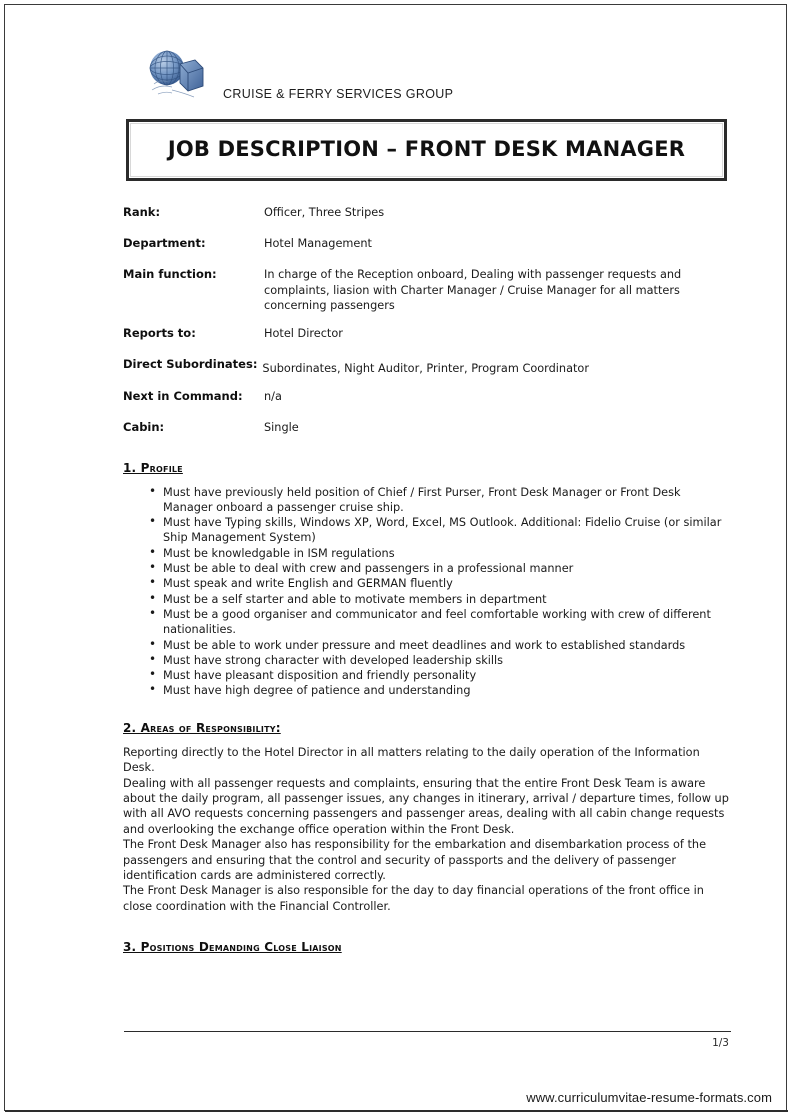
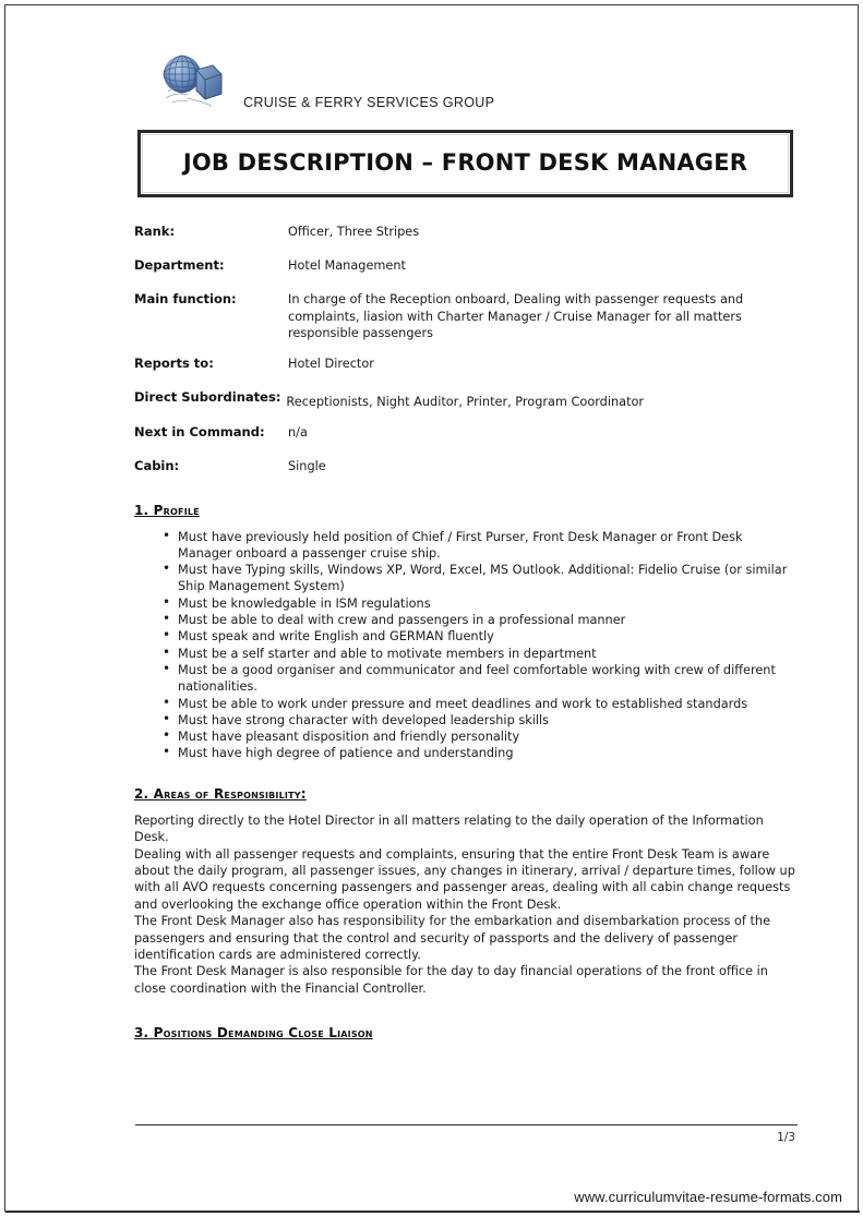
  CRUISE & FERRY SERVICES GROUP
  JOB DESCRIPTION – FRONT DESK MANAGER
  Rank:
  Officer, Three Stripes
  Department:
  Hotel Management
  Main function:
- In charge of the Reception onboard, Dealing with passenger requests and complaints, liasion with Charter Manager / Cruise Manager for all matters concerning passengers
+ In charge of the Reception onboard, Dealing with passenger requests and complaints, liasion with Charter Manager / Cruise Manager for all matters responsible passengers
  Reports to:
  Hotel Director
- Direct Subordinates: Subordinates, Night Auditor, Printer, Program Coordinator
+ Direct Subordinates: Receptionists, Night Auditor, Printer, Program Coordinator
  Next in Command:
  n/a
  Cabin:
  Single
  1. Profile
  Must have previously held position of Chief / First Purser, Front Desk Manager or Front Desk Manager onboard a passenger cruise ship.
  Must have Typing skills, Windows XP, Word, Excel, MS Outlook. Additional: Fidelio Cruise (or similar Ship Management System)
  Must be knowledgable in ISM regulations
  Must be able to deal with crew and passengers in a professional manner
  Must speak and write English and GERMAN fluently
  Must be a self starter and able to motivate members in department
  Must be a good organiser and communicator and feel comfortable working with crew of different nationalities.
  Must be able to work under pressure and meet deadlines and work to established standards
  Must have strong character with developed leadership skills
  Must have pleasant disposition and friendly personality
  Must have high degree of patience and understanding
  2. Areas of Responsibility:
  Reporting directly to the Hotel Director in all matters relating to the daily operation of the Information Desk.
  Dealing with all passenger requests and complaints, ensuring that the entire Front Desk Team is aware about the daily program, all passenger issues, any changes in itinerary, arrival / departure times, follow up with all AVO requests concerning passengers and passenger areas, dealing with all cabin change requests and overlooking the exchange office operation within the Front Desk.
  The Front Desk Manager also has responsibility for the embarkation and disembarkation process of the passengers and ensuring that the control and security of passports and the delivery of passenger identification cards are administered correctly.
  The Front Desk Manager is also responsible for the day to day financial operations of the front office in close coordination with the Financial Controller.
  3. Positions Demanding Close Liaison
  1/3
  www.curriculumvitae-resume-formats.com
